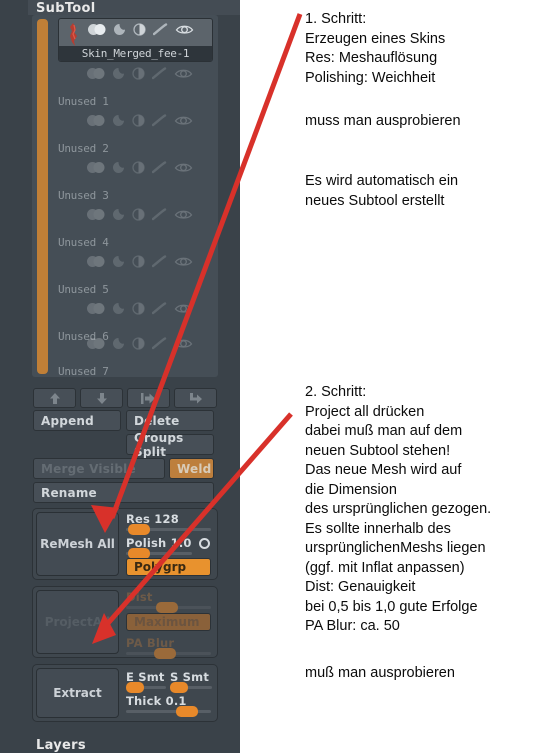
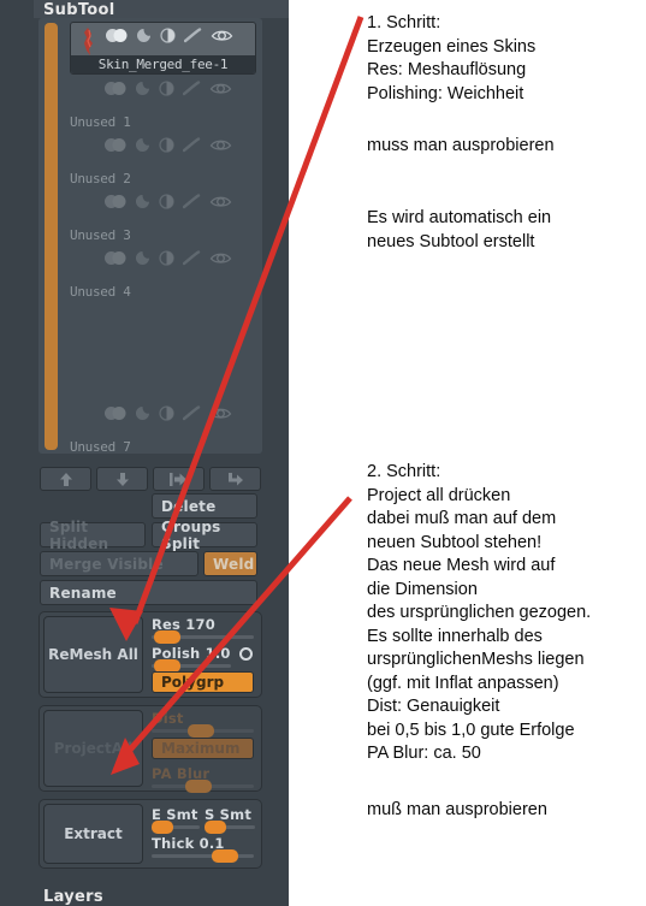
  SubTool
  Skin_Merged_fee-1
  Unused 1
  Unused 2
  Unused 3
  Unused 4
- Unused 5
- Unused 6
  Unused 7
- Append
  Dlete
+ Split Hidden
  Groups plit
  Merge Visibl
  Weld
  Rename
  ReMesh All
- Res 128
+ Res 170
  Polish 10
  Polgrp
  ProjectA
  ist
  Maximum
  PA Blur
  Extract
  E Smt
  S Smt
  Thick 0.1
  Layers
  1. Schritt:
  Erzeugen eines Skins
  Res: Meshauflösung
  Polishing: Weichheit
  muss man ausprobieren
  Es wird automatisch ein
  neues Subtool erstellt
  2. Schritt:
  Project all drücken
  dabei muß man auf dem
  neuen Subtool stehen!
  Das neue Mesh wird auf
  die Dimension
  des ursprünglichen gezogen.
  Es sollte innerhalb des
  ursprünglichenMeshs liegen
  (ggf. mit Inflat anpassen)
  Dist: Genauigkeit
  bei 0,5 bis 1,0 gute Erfolge
  PA Blur: ca. 50
  muß man ausprobieren
